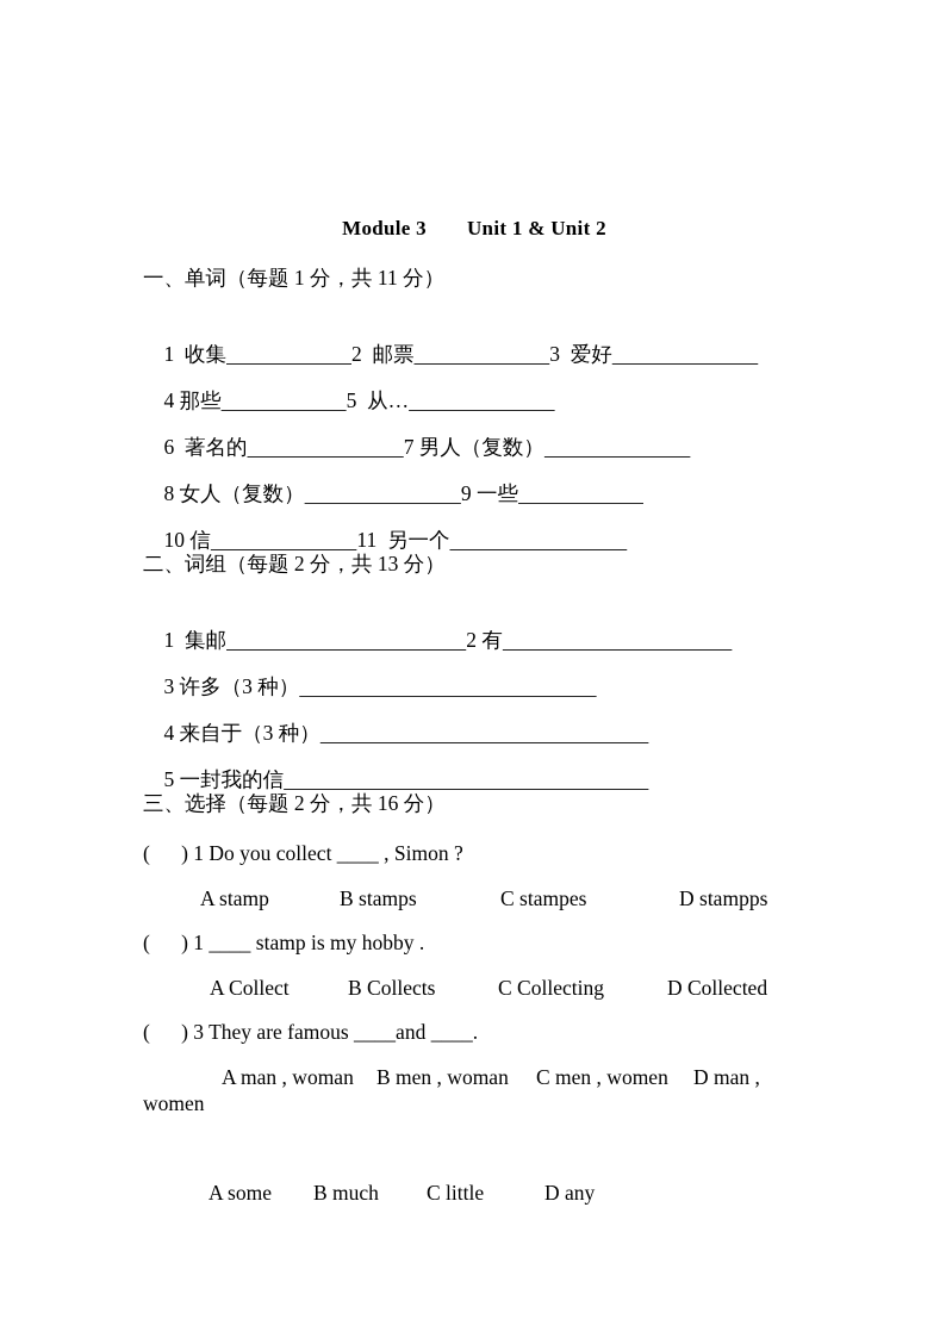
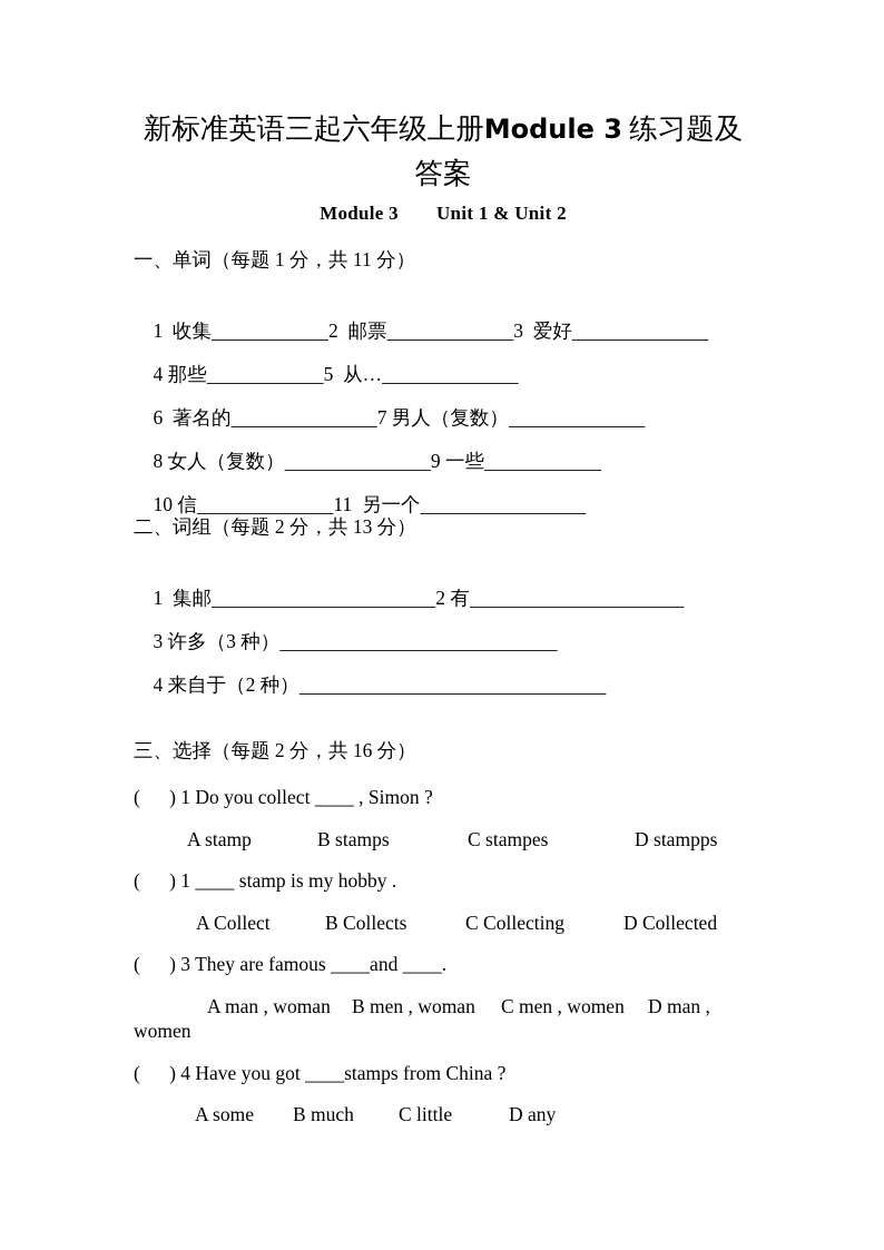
+ 新标准英语三起六年级上册Module 3 练习题及答案
  Module 3 Unit 1 & Unit 2
  一、单词（每题 1 分，共 11 分）
  1 收集____________2 邮票_____________3 爱好______________
  4 那些____________5 从…______________
  6 著名的_______________7 男人（复数）______________
  8 女人（复数）_______________9 一些____________
  10 信______________11 另一个_________________
  二、词组（每题 2 分，共 13 分）
  1 集邮_______________________2 有______________________
  3 许多（3 种） ____________________________
- 4 来自于（3 种） _______________________________
+ 4 来自于（2 种） _______________________________
- 5 一封我的信___________________________________
  三、选择（每题 2 分，共 16 分）
  ( ) 1 Do you collect ____ , Simon ?
  A stamp
  B stamps
  C stampes
  D stampps
  ( ) 1 ____ stamp is my hobby .
  A Collect
  B Collects
  C Collecting
  D Collected
  ( ) 3 They are famous ____and ____.
  A man , woman
  B men , woman
  C men , women
  D man ,
  women
+ ( ) 4 Have you got ____stamps from China ?
  A some
  B much
  C little
  D any
